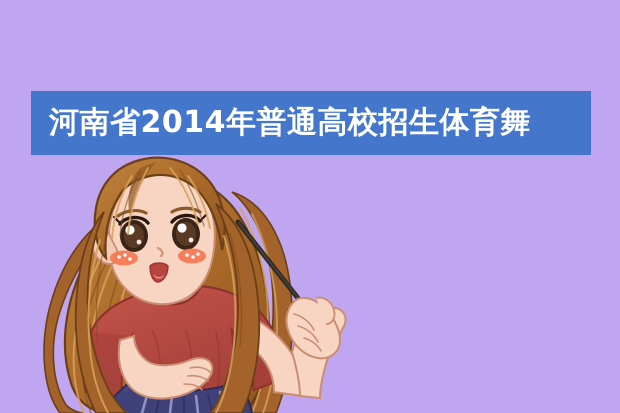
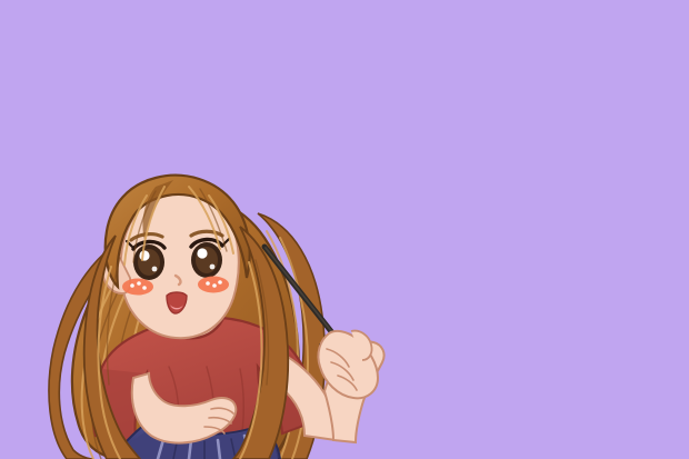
- 河南省2014年普通高校招生体育舞
